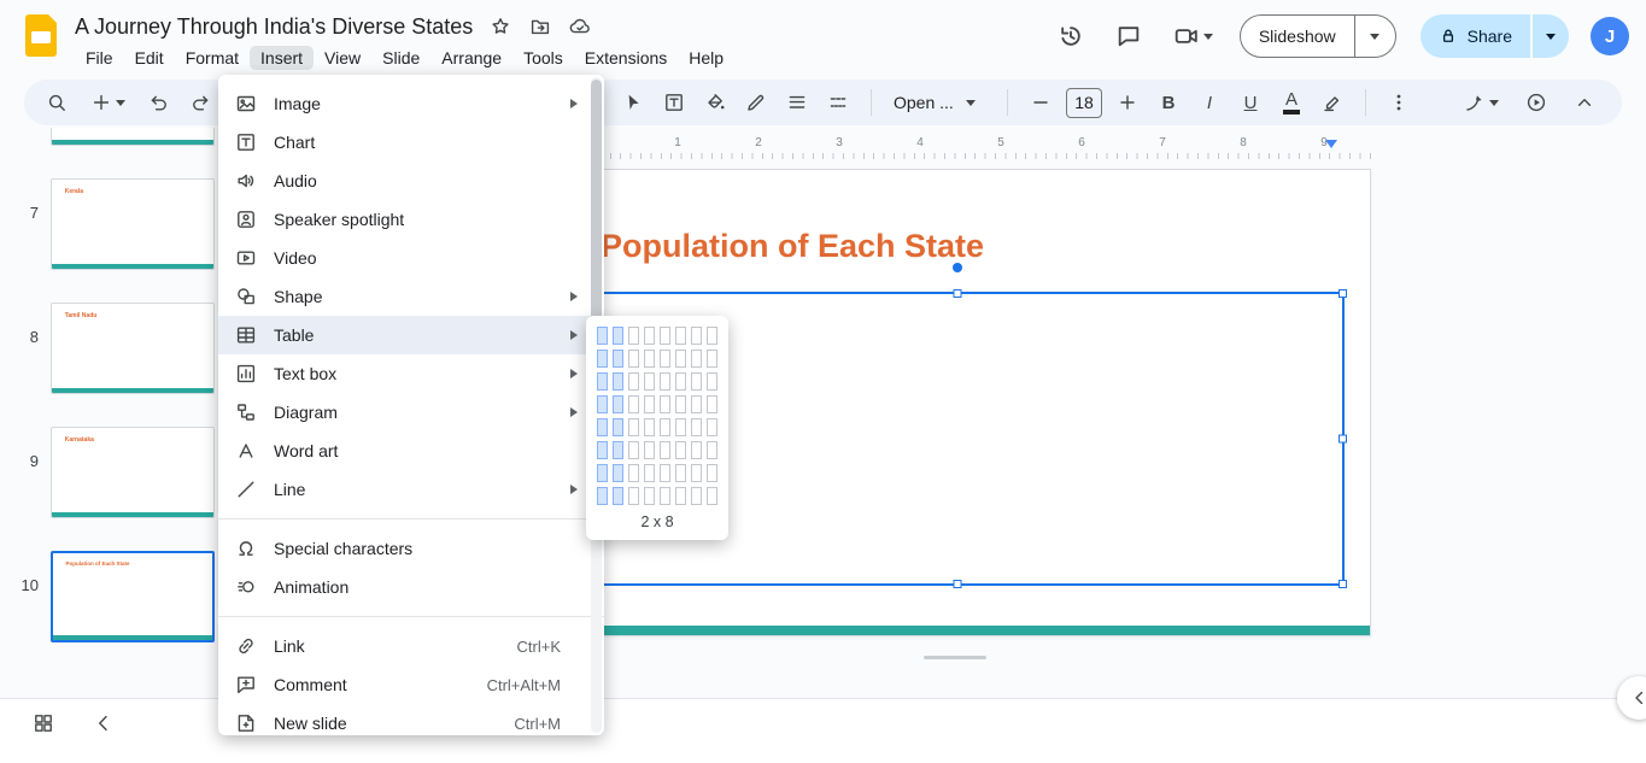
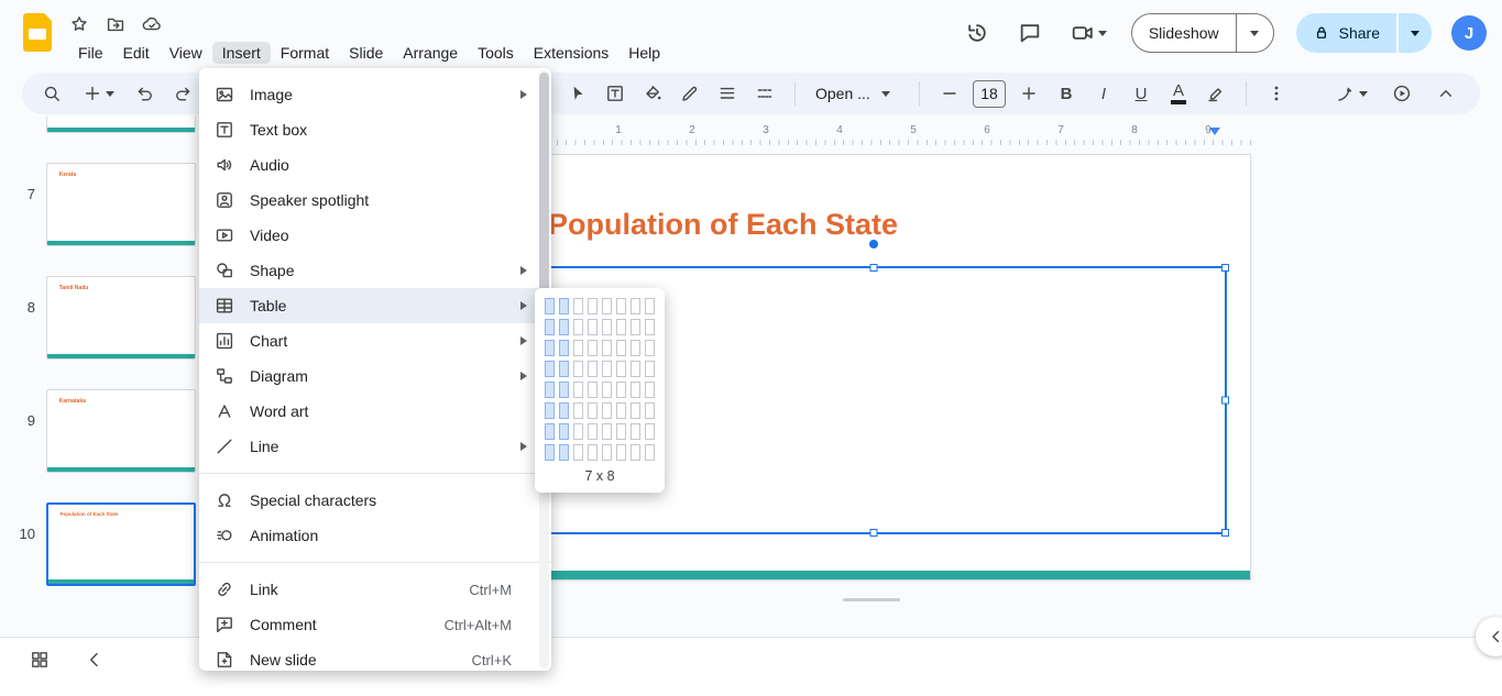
- A Journey Through India's Diverse States
  File
  Edit
- Format
+ View
  Insert
- View
+ Format
  Slide
  Arrange
  Tools
  Extensions
  Help
  Slideshow
  Share
  J
  Open ...
  18
  B
  I
  U
  A
  1
  2
  3
  4
  5
  6
  7
  8
  9
  7
  8
  9
  10
  Population of Each State
  Image
- Chart
+ Text box
  Audio
  Speaker spotlight
  Video
  Shape
  Table
- Text box
+ Chart
  Diagram
  Word art
  Line
  Special characters
  Animation
  Link
- Ctrl+K
+ Ctrl+M
  Comment
  Ctrl+Alt+M
  New slide
- Ctrl+M
+ Ctrl+K
- 2 x 8
+ 7 x 8
